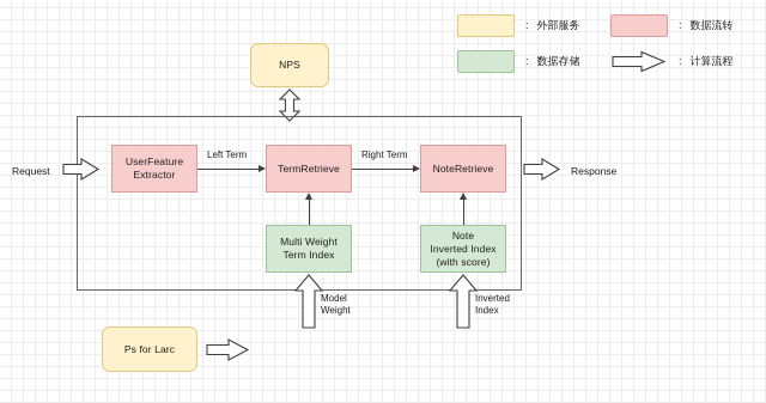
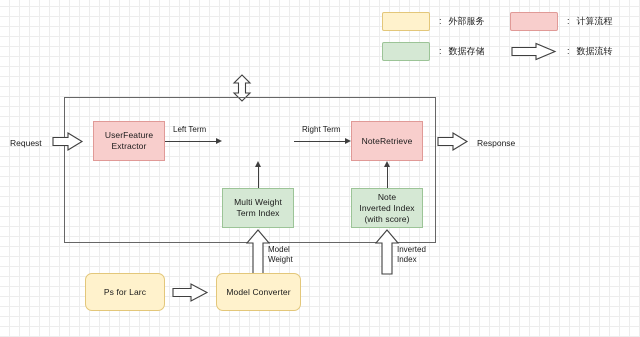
  :
  外部服务
  :
- 数据流转
+ 计算流程
  :
  数据存储
  :
- 计算流程
+ 数据流转
- NPS
  Request
  UserFeature
  Extractor
  Left Term
- TermRetrieve
  Right Term
  NoteRetrieve
  Response
  Multi Weight
  Term Index
  Note
  Inverted Index
  (with score)
  Model Weight
  Inverted Index
  Ps for Larc
+ Model Converter
